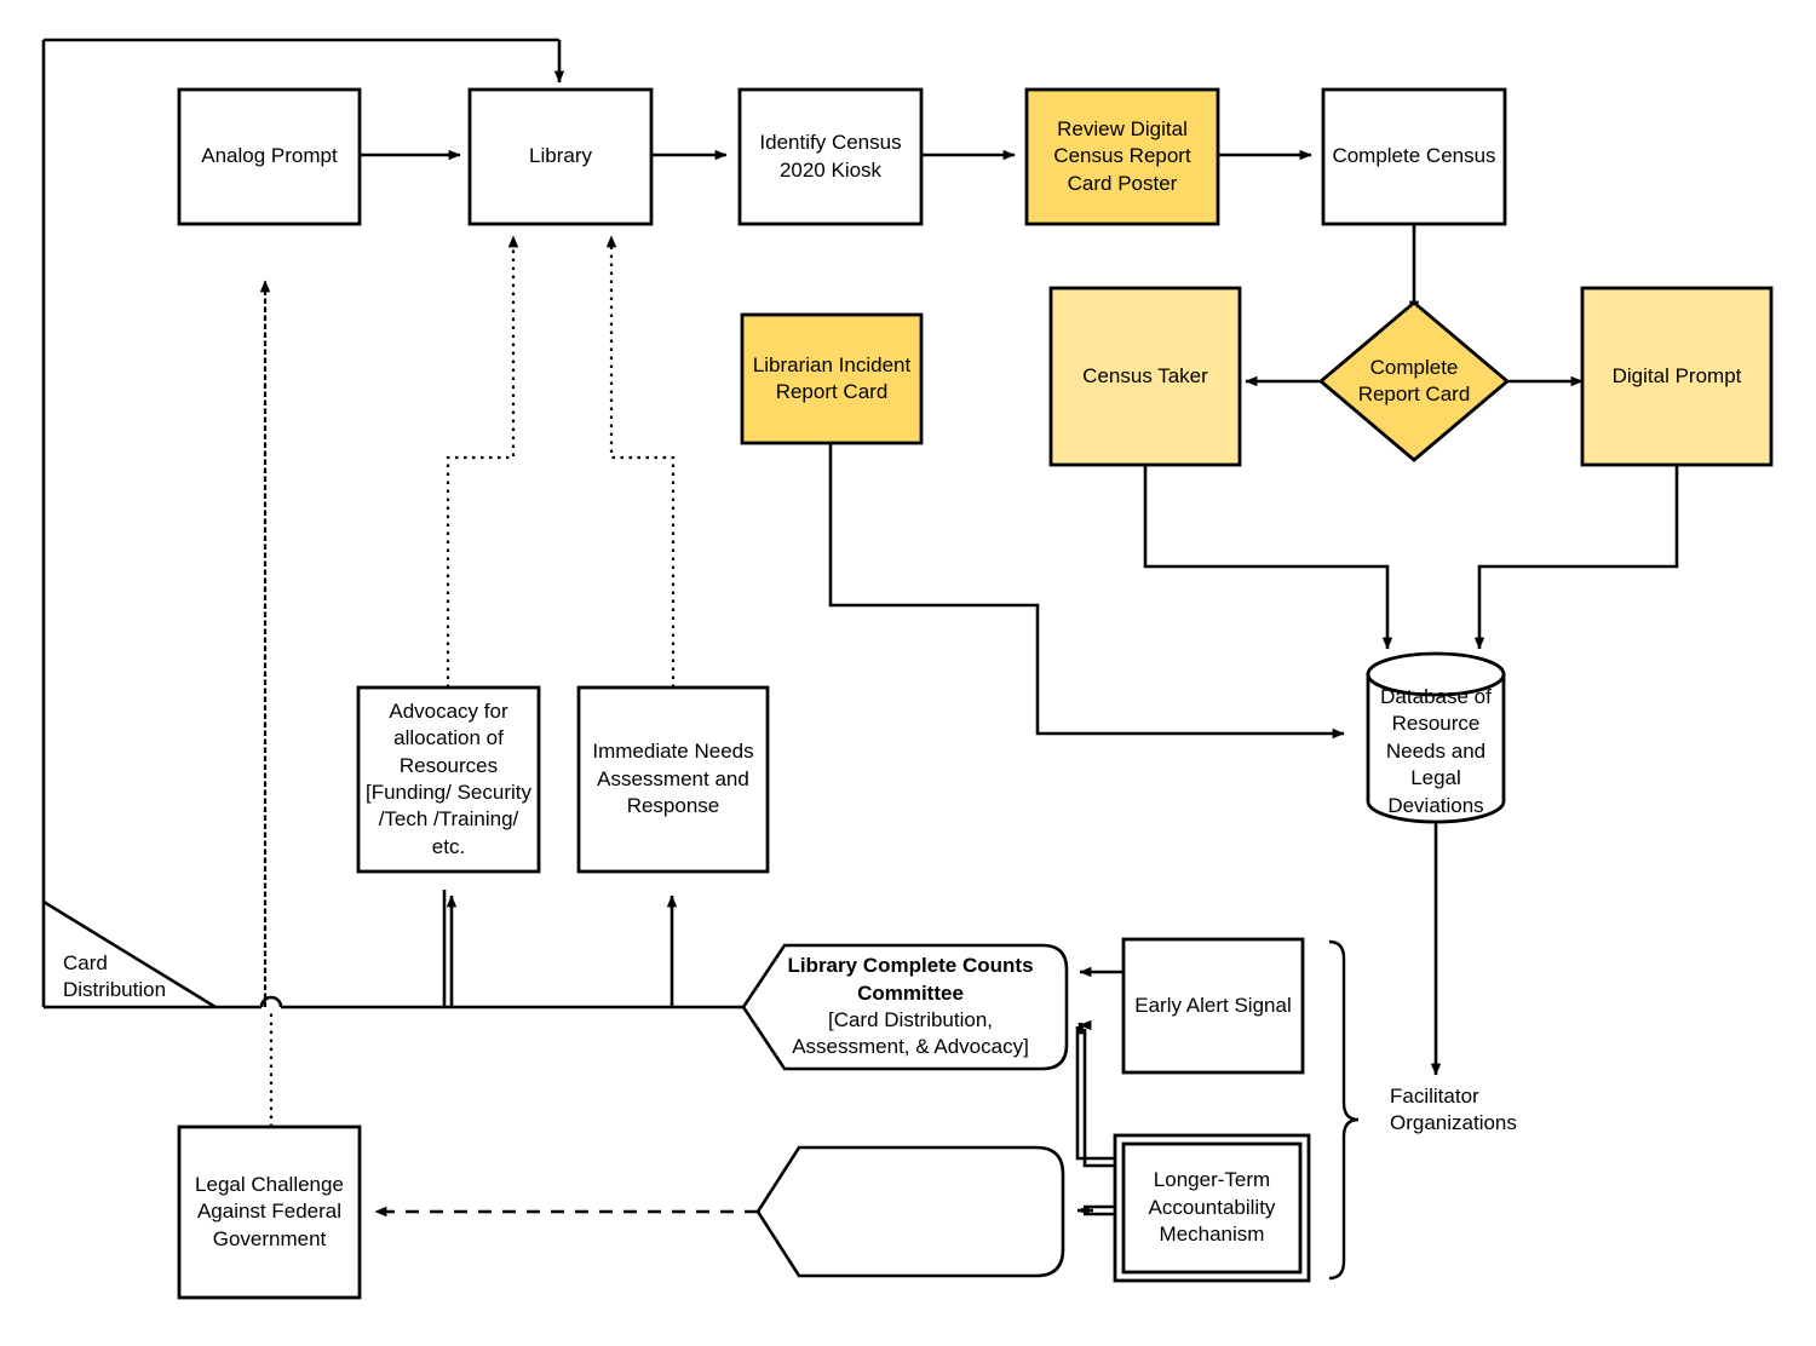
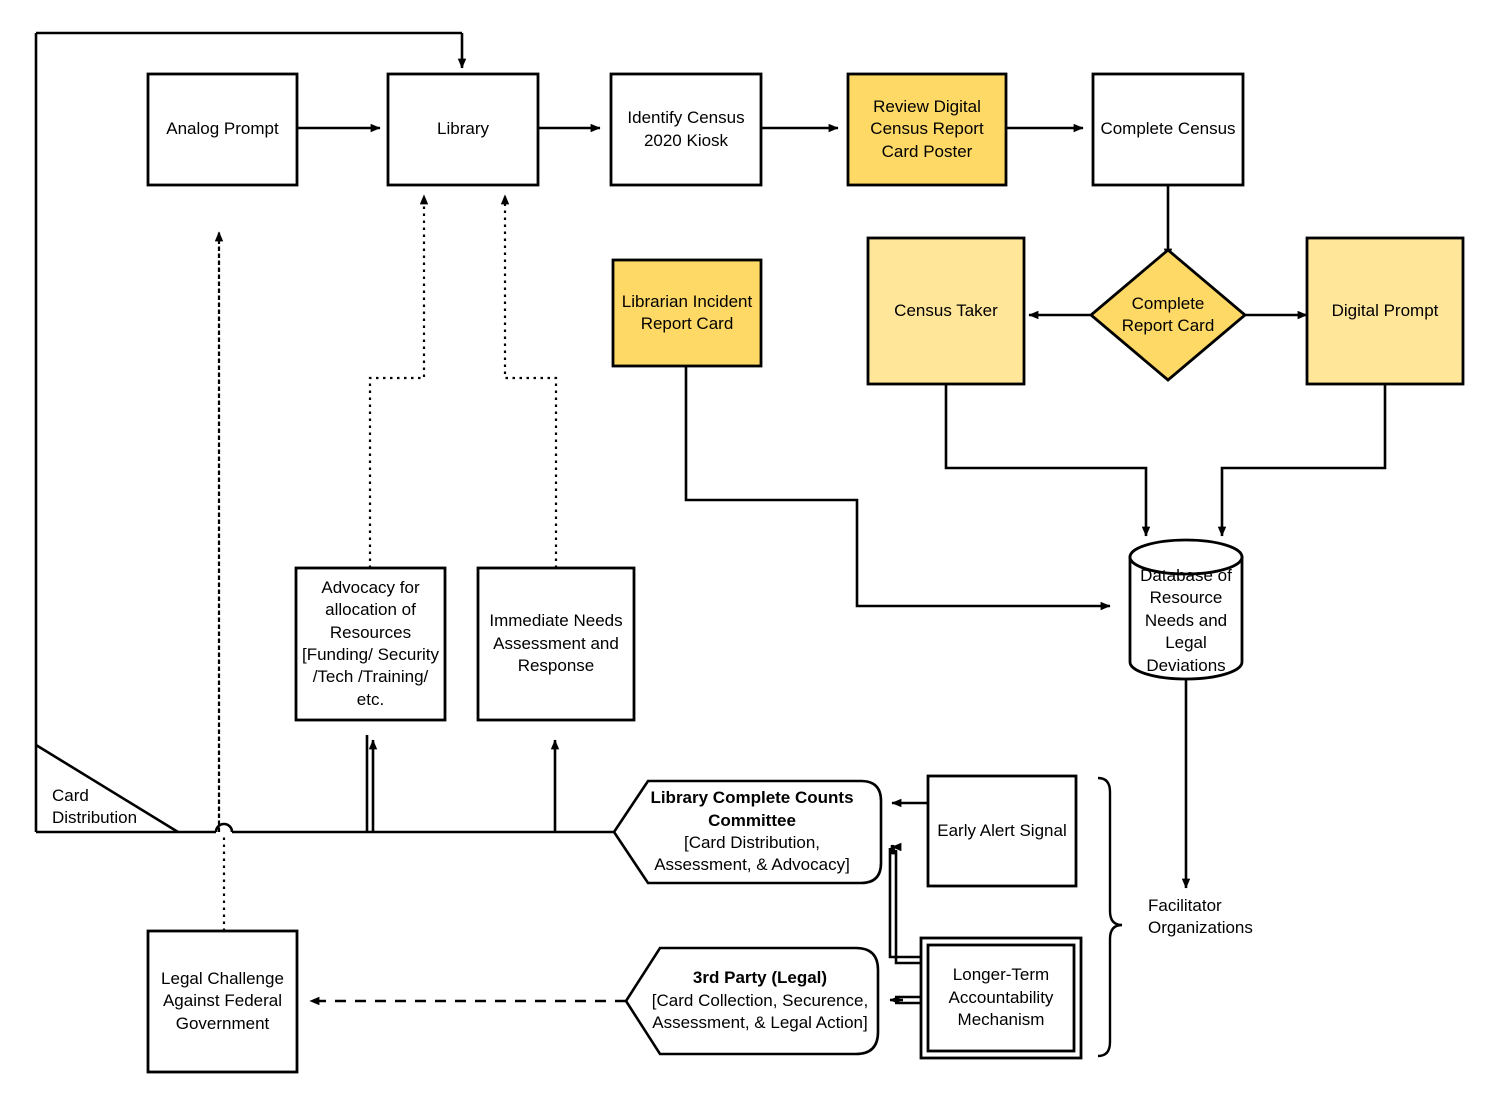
  Analog Prompt
  Library
  Identify Census
  2020 Kiosk
  Review Digital
  Census Report
  Card Poster
  Complete Census
  Librarian Incident
  Report Card
  Census Taker
  Complete
  Report Card
  Digital Prompt
  Advocacy for
  allocation of
  Resources
  [Funding/ Security
  /Tech /Training/
  etc.
  Immediate Needs
  Assessment and
  Response
  Database of
  Resource
  Needs and
  Legal
  Deviations
  Early Alert Signal
  Longer-Term
  Accountability
  Mechanism
  Legal Challenge
  Against Federal
  Government
  Library Complete Counts
  Committee
  [Card Distribution,
  Assessment, & Advocacy]
+ 3rd Party (Legal)
+ [Card Collection, Securence,
+ Assessment, & Legal Action]
  Card
  Distribution
  Facilitator
  Organizations
